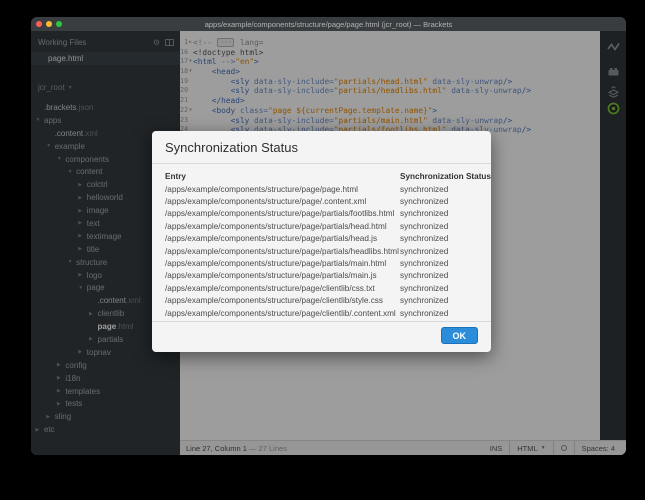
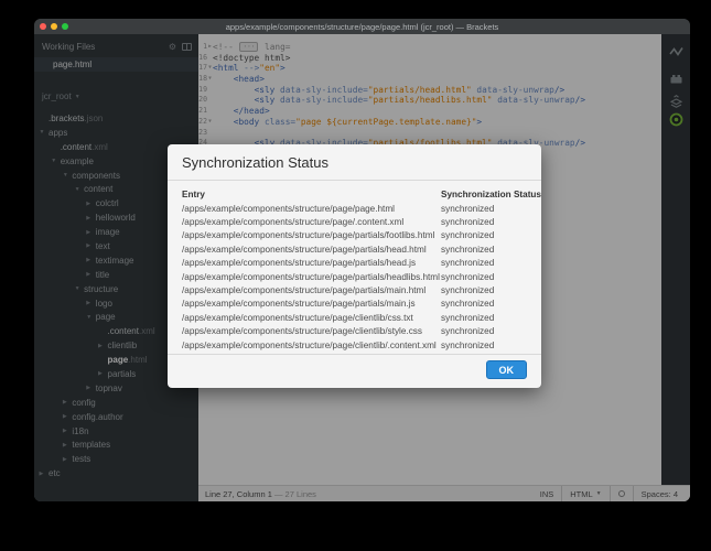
  apps/example/components/structure/page/page.html (jcr_root) — Brackets
  Working Files
  ⚙
  page.html
  jcr_root
  .brackets
  .json
  apps
  .content
  .xml
  example
  components
  content
  colctrl
  helloworld
  image
  text
  textimage
  title
  structure
  logo
  page
  .content
  .xml
  clientlib
  page
  .html
  partials
  topnav
  config
+ config.author
  i18n
  templates
  tests
- sling
  etc
  1
  <!-- lang=
  16
  <!doctype html>
  17
  <html -->"en">
  18
  <head>
  19
  <sly data-sly-include="partials/head.html" data-sly-unwrap/>
  20
  <sly data-sly-include="partials/headlibs.html" data-sly-unwrap/>
  21
  </head>
  22
  <body class="page ${currentPage.template.name}">
  23
- <sly data-sly-include="partials/main.html" data-sly-unwrap/>
  <sly data-sly-include="partials/footlibs.html" data-sly-unwrap/>
  Line 27, Column 1 — 27 Lines
  INS
  HTML
  Spaces:
  4
  Synchronization Status
  Entry
  Synchronization Status
  /apps/example/components/structure/page/page.html
  synchronized
  /apps/example/components/structure/page/.content.xml
  synchronized
  /apps/example/components/structure/page/partials/footlibs.html
  synchronized
  /apps/example/components/structure/page/partials/head.html
  synchronized
  /apps/example/components/structure/page/partials/head.js
  synchronized
  /apps/example/components/structure/page/partials/headlibs.html
  synchronized
  /apps/example/components/structure/page/partials/main.html
  synchronized
  /apps/example/components/structure/page/partials/main.js
  synchronized
  /apps/example/components/structure/page/clientlib/css.txt
  synchronized
  /apps/example/components/structure/page/clientlib/style.css
  synchronized
  /apps/example/components/structure/page/clientlib/.content.xml
  synchronized
  OK
